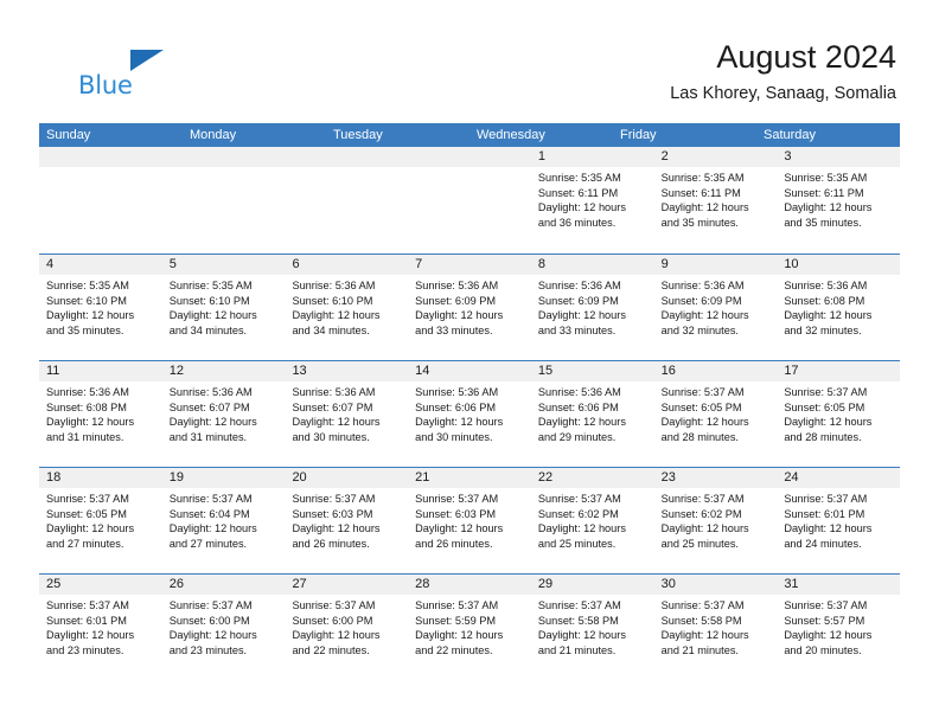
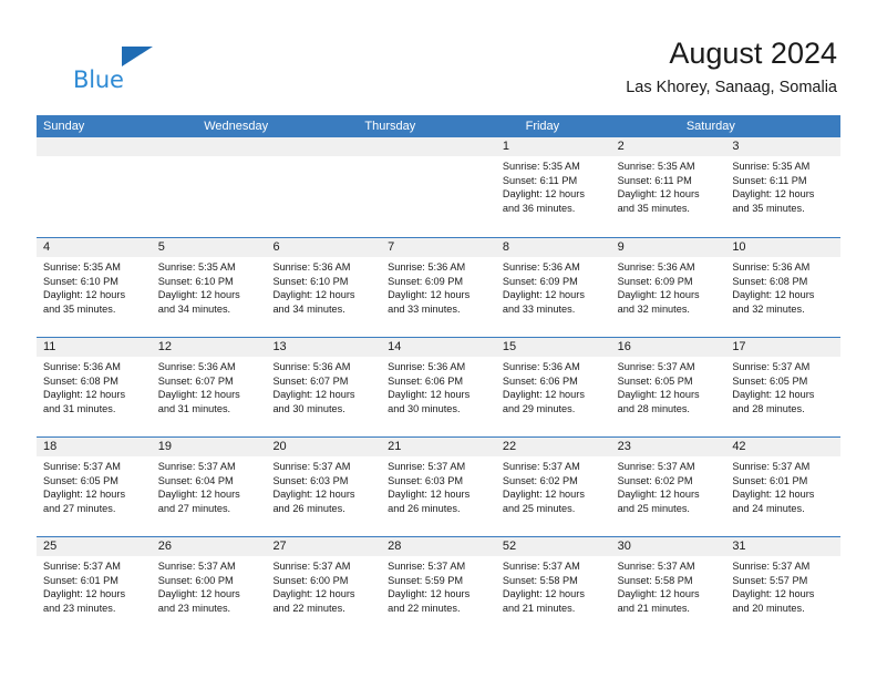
  Blue
  August 2024
  Las Khorey, Sanaag, Somalia
  Sunday
- Monday
- Tuesday
  Wednesday
+ Thursday
  Friday
  Saturday
  1
  Sunrise: 5:35 AM
  Sunset: 6:11 PM
  Daylight: 12 hours
  and 36 minutes.
  2
  Sunrise: 5:35 AM
  Sunset: 6:11 PM
  Daylight: 12 hours
  and 35 minutes.
  3
  Sunrise: 5:35 AM
  Sunset: 6:11 PM
  Daylight: 12 hours
  and 35 minutes.
  4
  Sunrise: 5:35 AM
  Sunset: 6:10 PM
  Daylight: 12 hours
  and 35 minutes.
  5
  Sunrise: 5:35 AM
  Sunset: 6:10 PM
  Daylight: 12 hours
  and 34 minutes.
  6
  Sunrise: 5:36 AM
  Sunset: 6:10 PM
  Daylight: 12 hours
  and 34 minutes.
  7
  Sunrise: 5:36 AM
  Sunset: 6:09 PM
  Daylight: 12 hours
  and 33 minutes.
  8
  Sunrise: 5:36 AM
  Sunset: 6:09 PM
  Daylight: 12 hours
  and 33 minutes.
  9
  Sunrise: 5:36 AM
  Sunset: 6:09 PM
  Daylight: 12 hours
  and 32 minutes.
  10
  Sunrise: 5:36 AM
  Sunset: 6:08 PM
  Daylight: 12 hours
  and 32 minutes.
  11
  Sunrise: 5:36 AM
  Sunset: 6:08 PM
  Daylight: 12 hours
  and 31 minutes.
  12
  Sunrise: 5:36 AM
  Sunset: 6:07 PM
  Daylight: 12 hours
  and 31 minutes.
  13
  Sunrise: 5:36 AM
  Sunset: 6:07 PM
  Daylight: 12 hours
  and 30 minutes.
  14
  Sunrise: 5:36 AM
  Sunset: 6:06 PM
  Daylight: 12 hours
  and 30 minutes.
  15
  Sunrise: 5:36 AM
  Sunset: 6:06 PM
  Daylight: 12 hours
  and 29 minutes.
  16
  Sunrise: 5:37 AM
  Sunset: 6:05 PM
  Daylight: 12 hours
  and 28 minutes.
  17
  Sunrise: 5:37 AM
  Sunset: 6:05 PM
  Daylight: 12 hours
  and 28 minutes.
  18
  Sunrise: 5:37 AM
  Sunset: 6:05 PM
  Daylight: 12 hours
  and 27 minutes.
  19
  Sunrise: 5:37 AM
  Sunset: 6:04 PM
  Daylight: 12 hours
  and 27 minutes.
  20
  Sunrise: 5:37 AM
  Sunset: 6:03 PM
  Daylight: 12 hours
  and 26 minutes.
  21
  Sunrise: 5:37 AM
  Sunset: 6:03 PM
  Daylight: 12 hours
  and 26 minutes.
  22
  Sunrise: 5:37 AM
  Sunset: 6:02 PM
  Daylight: 12 hours
  and 25 minutes.
  23
  Sunrise: 5:37 AM
  Sunset: 6:02 PM
  Daylight: 12 hours
  and 25 minutes.
- 24
+ 42
  Sunrise: 5:37 AM
  Sunset: 6:01 PM
  Daylight: 12 hours
  and 24 minutes.
  25
  Sunrise: 5:37 AM
  Sunset: 6:01 PM
  Daylight: 12 hours
  and 23 minutes.
  26
  Sunrise: 5:37 AM
  Sunset: 6:00 PM
  Daylight: 12 hours
  and 23 minutes.
  27
  Sunrise: 5:37 AM
  Sunset: 6:00 PM
  Daylight: 12 hours
  and 22 minutes.
  28
  Sunrise: 5:37 AM
  Sunset: 5:59 PM
  Daylight: 12 hours
  and 22 minutes.
- 29
+ 52
  Sunrise: 5:37 AM
  Sunset: 5:58 PM
  Daylight: 12 hours
  and 21 minutes.
  30
  Sunrise: 5:37 AM
  Sunset: 5:58 PM
  Daylight: 12 hours
  and 21 minutes.
  31
  Sunrise: 5:37 AM
  Sunset: 5:57 PM
  Daylight: 12 hours
  and 20 minutes.
